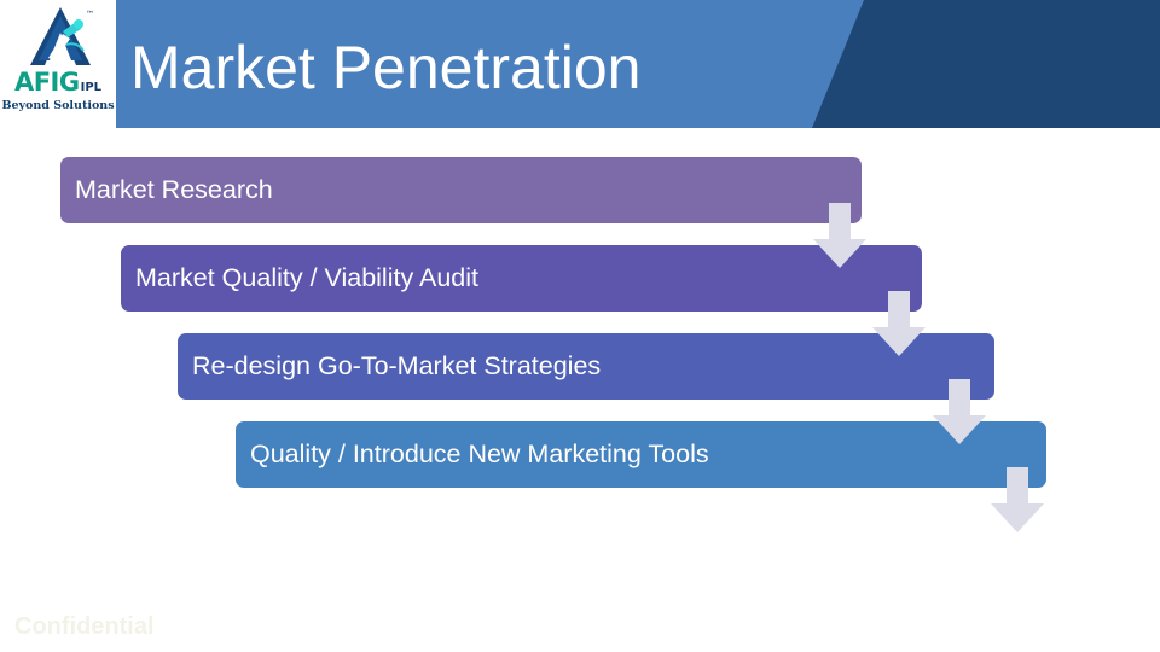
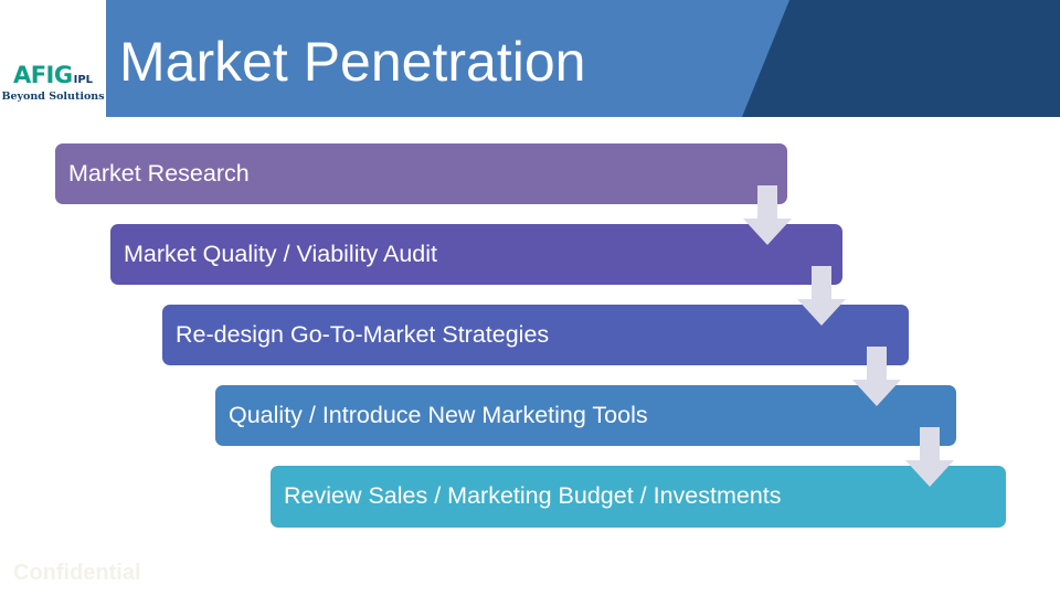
- ™
  AFIGIPL
  Beyond Solutions
  Market Penetration
  Market Research
  Market Quality / Viability Audit
  Re-design Go-To-Market Strategies
  Quality / Introduce New Marketing Tools
+ Review Sales / Marketing Budget / Investments
